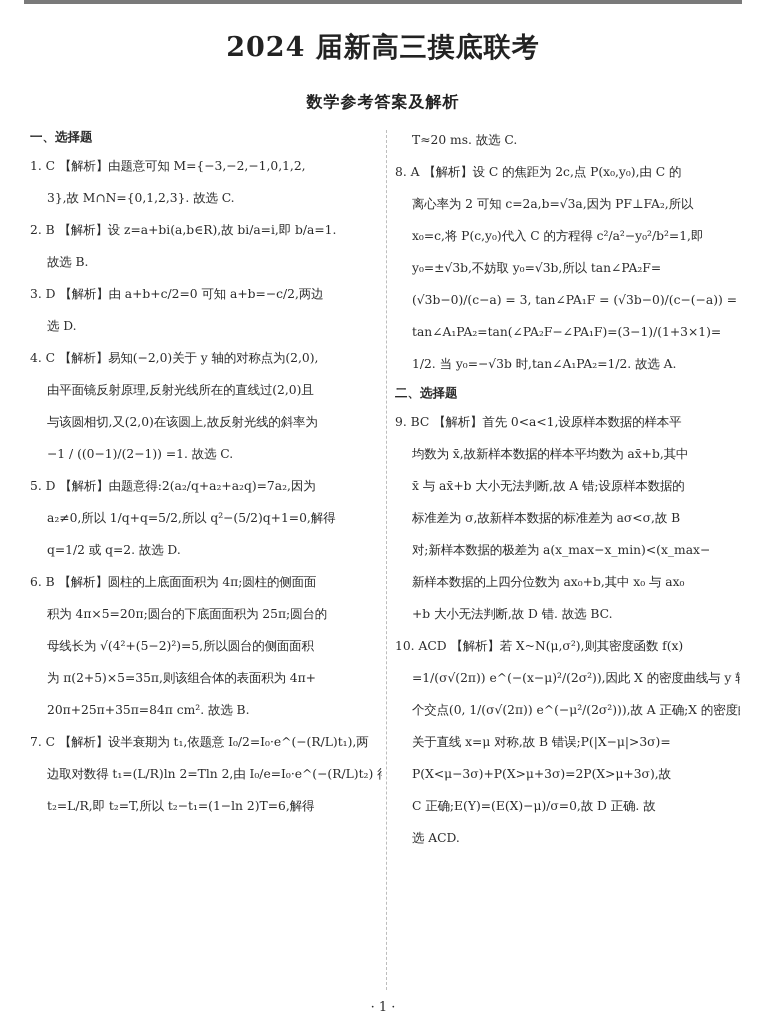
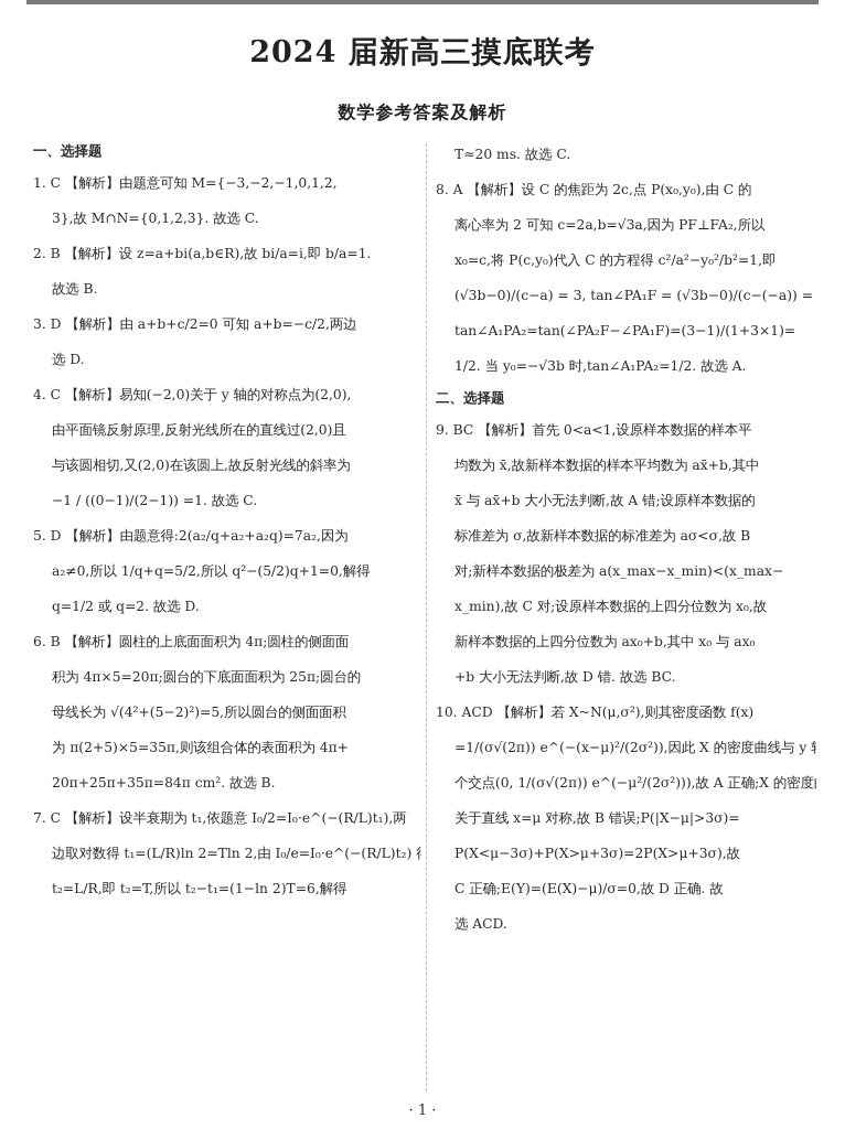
  2024 届新高三摸底联考
  数学参考答案及解析
  一、选择题
  1. C 【解析】由题意可知 M={−3,−2,−1,0,1,2,
  3},故 M∩N={0,1,2,3}. 故选 C.
  2. B 【解析】设 z=a+bi(a,b∈R),故 bi/a=i,即 b/a=1.
  故选 B.
  3. D 【解析】由 a+b+c/2=0 可知 a+b=−c/2,两边
  选 D.
  4. C 【解析】易知(−2,0)关于 y 轴的对称点为(2,0),
  由平面镜反射原理,反射光线所在的直线过(2,0)且
  与该圆相切,又(2,0)在该圆上,故反射光线的斜率为
  −1 / ((0−1)/(2−1)) =1. 故选 C.
  5. D 【解析】由题意得:2(a₂/q+a₂+a₂q)=7a₂,因为
  a₂≠0,所以 1/q+q=5/2,所以 q²−(5/2)q+1=0,解得
  q=1/2 或 q=2. 故选 D.
  6. B 【解析】圆柱的上底面面积为 4π;圆柱的侧面面
  积为 4π×5=20π;圆台的下底面面积为 25π;圆台的
  母线长为 √(4²+(5−2)²)=5,所以圆台的侧面面积
  为 π(2+5)×5=35π,则该组合体的表面积为 4π+
  20π+25π+35π=84π cm². 故选 B.
  7. C 【解析】设半衰期为 t₁,依题意 I₀/2=I₀·e^(−(R/L)t₁),两
  边取对数得 t₁=(L/R)ln 2=Tln 2,由 I₀/e=I₀·e^(−(R/L)t₂)
  t₂=L/R,即 t₂=T,所以 t₂−t₁=(1−ln 2)T=6,解得
  T≈20 ms. 故选 C.
  8. A 【解析】设 C 的焦距为 2c,点 P(x₀,y₀),由 C 的
  离心率为 2 可知 c=2a,b=√3a,因为 PF⊥FA₂,所以
  x₀=c,将 P(c,y₀)代入 C 的方程得 c²/a²−y₀²/b²=1,即
- y₀=±√3b,不妨取 y₀=√3b,所以 tan∠PA₂F=
  (√3b−0)/(c−a) = 3, tan∠PA₁F = (√3b−0)/(c−(−a)) =
  tan∠A₁PA₂=tan(∠PA₂F−∠PA₁F)=(3−1)/(1+3×1)=
  1/2. 当 y₀=−√3b 时,tan∠A₁PA₂=1/2. 故选 A.
  二、选择题
  9. BC 【解析】首先 0<a<1,设原样本数据的样本平
  均数为 x̄,故新样本数据的样本平均数为 ax̄+b,其中
  x̄ 与 ax̄+b 大小无法判断,故 A 错;设原样本数据的
  标准差为 σ,故新样本数据的标准差为 aσ<σ,故 B
  对;新样本数据的极差为 a(x_max−x_min)<(x_max−
+ x_min),故 C 对;设原样本数据的上四分位数为 x₀,故
  新样本数据的上四分位数为 ax₀+b,其中 x₀ 与 ax₀
  +b 大小无法判断,故 D 错. 故选 BC.
  10. ACD 【解析】若 X~N(μ,σ²),则其密度函数 f(x)
  =1/(σ√(2π)) e^(−(x−μ)²/(2σ²)),因此 X 的密度曲线与 y
  个交点(0, 1/(σ√(2π)) e^(−μ²/(2σ²))),故 A 正确;X 的密度
  关于直线 x=μ 对称,故 B 错误;P(|X−μ|>3σ)=
  P(X<μ−3σ)+P(X>μ+3σ)=2P(X>μ+3σ),故
  C 正确;E(Y)=(E(X)−μ)/σ=0,故 D 正确. 故
  选 ACD.
  · 1 ·
